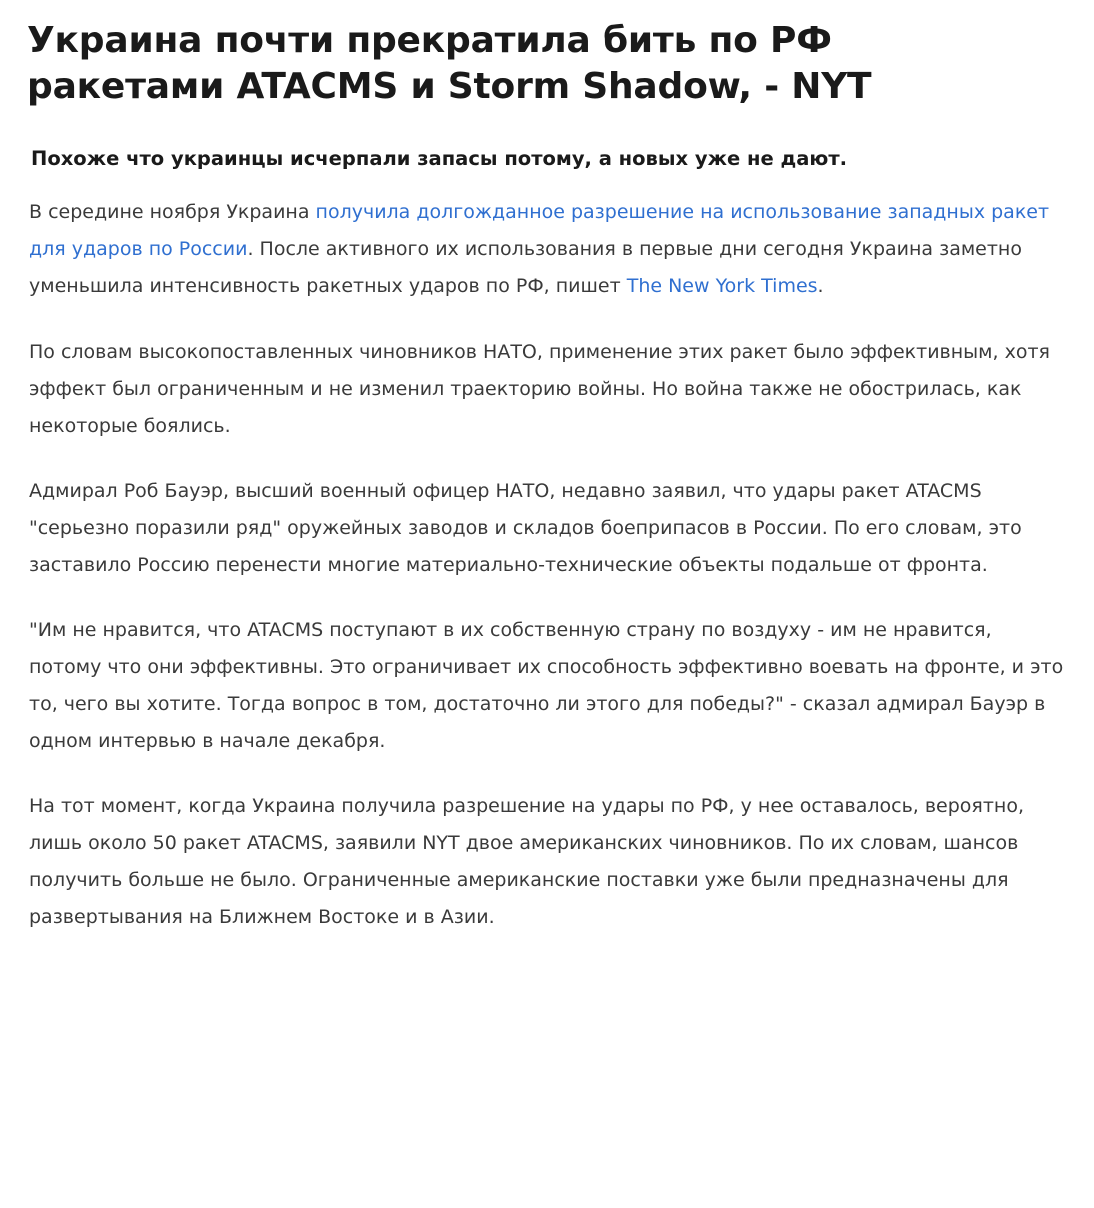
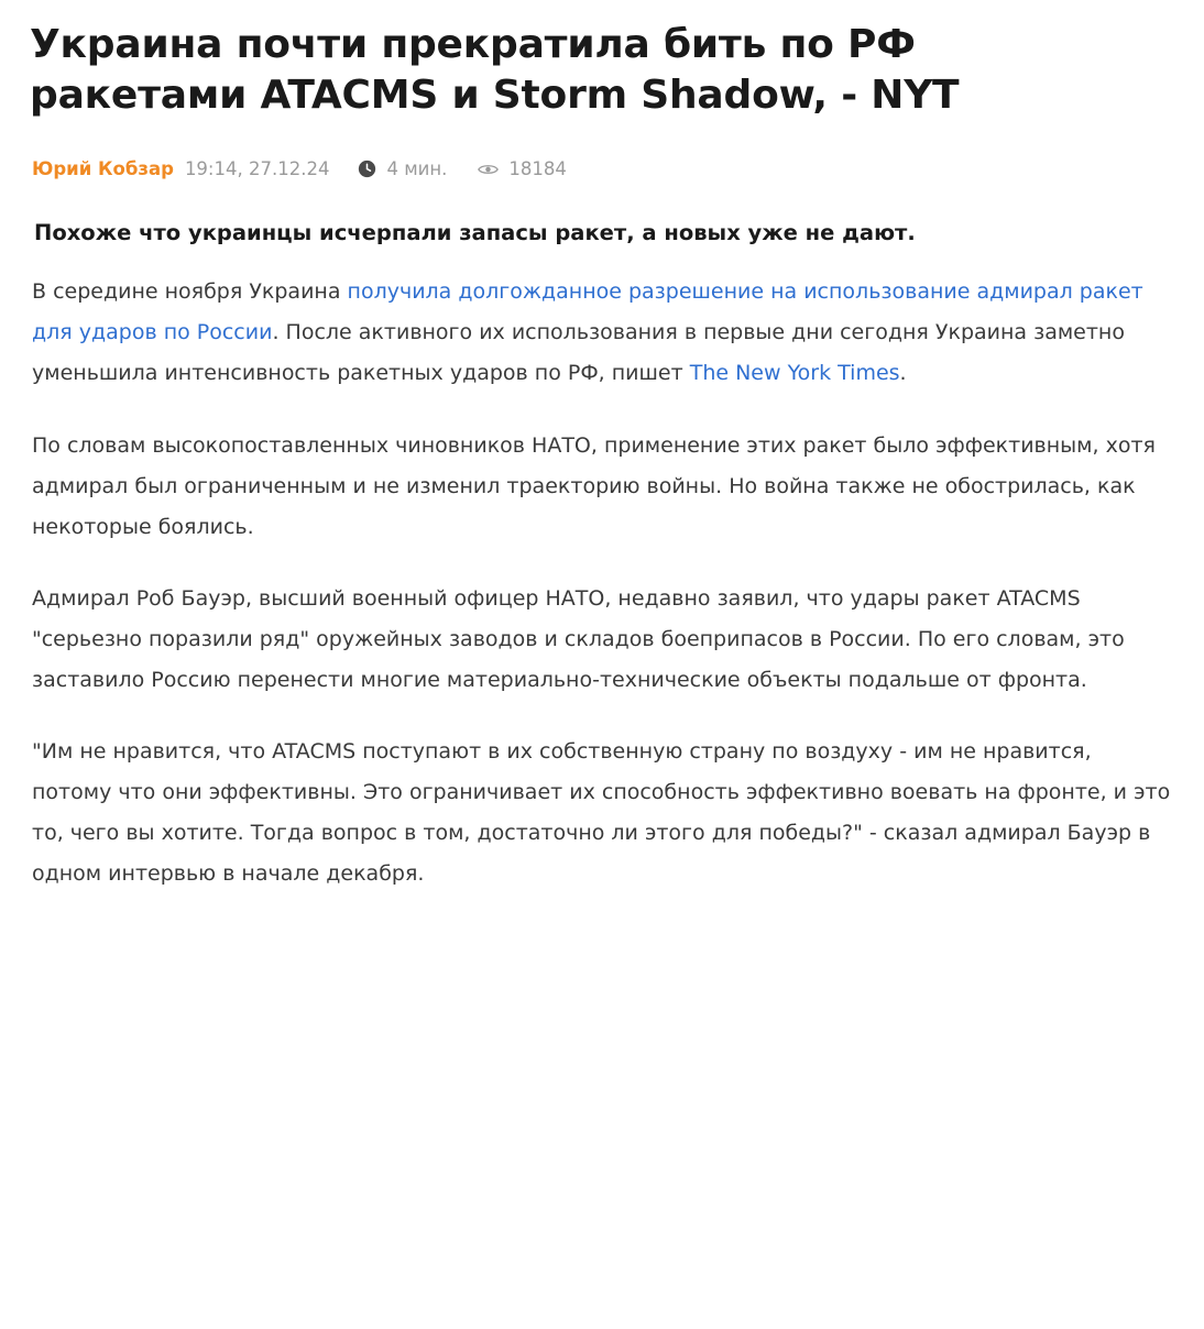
  Украина почти прекратила бить по РФ ракетами ATACMS и Storm Shadow, - NYT
+ Юрий Кобзар
+ 19:14, 27.12.24
+ 4 мин.
+ 18184
- Похоже что украинцы исчерпали запасы потому, а новых уже не дают.
+ Похоже что украинцы исчерпали запасы ракет, а новых уже не дают.
- В середине ноября Украина получила долгожданное разрешение на использование западных ракет для ударов по России. После активного их использования в первые дни сегодня Украина заметно уменьшила интенсивность ракетных ударов по РФ, пишет The New York Times.
+ В середине ноября Украина получила долгожданное разрешение на использование адмирал ракет для ударов по России. После активного их использования в первые дни сегодня Украина заметно уменьшила интенсивность ракетных ударов по РФ, пишет The New York Times.
- По словам высокопоставленных чиновников НАТО, применение этих ракет было эффективным, хотя эффект был ограниченным и не изменил траекторию войны. Но война также не обострилась, как некоторые боялись.
+ По словам высокопоставленных чиновников НАТО, применение этих ракет было эффективным, хотя адмирал был ограниченным и не изменил траекторию войны. Но война также не обострилась, как некоторые боялись.
  Адмирал Роб Бауэр, высший военный офицер НАТО, недавно заявил, что удары ракет ATACMS "серьезно поразили ряд" оружейных заводов и складов боеприпасов в России. По его словам, это заставило Россию перенести многие материально-технические объекты подальше от фронта.
  "Им не нравится, что ATACMS поступают в их собственную страну по воздуху - им не нравится, потому что они эффективны. Это ограничивает их способность эффективно воевать на фронте, и это то, чего вы хотите. Тогда вопрос в том, достаточно ли этого для победы?" - сказал адмирал Бауэр в одном интервью в начале декабря.
- На тот момент, когда Украина получила разрешение на удары по РФ, у нее оставалось, вероятно, лишь около 50 ракет ATACMS, заявили NYT двое американских чиновников. По их словам, шансов получить больше не было. Ограниченные американские поставки уже были предназначены для развертывания на Ближнем Востоке и в Азии.
